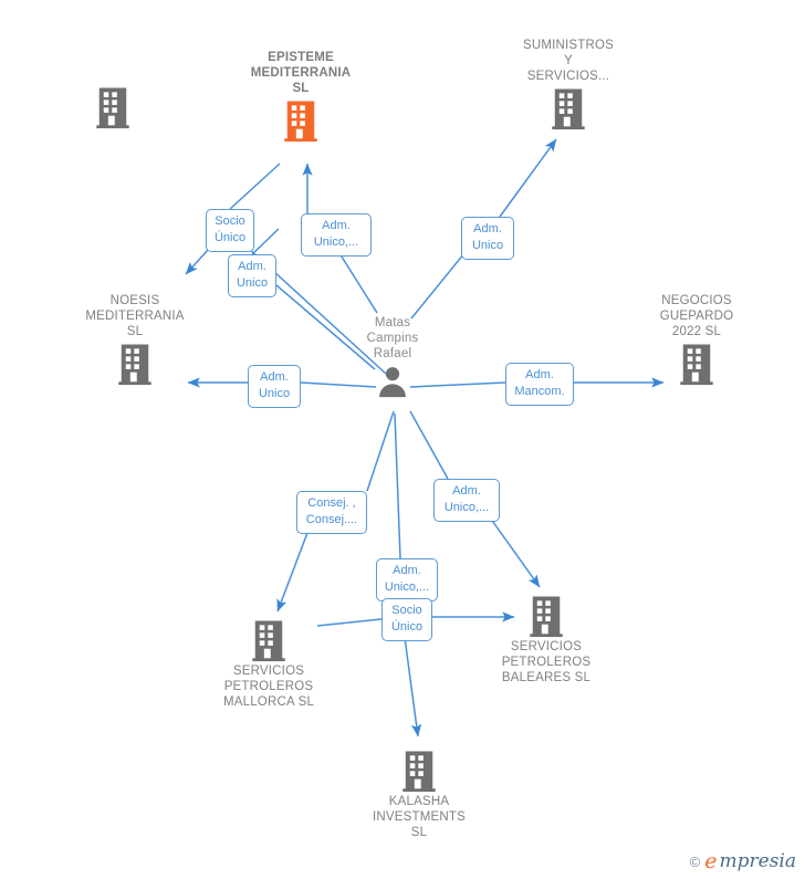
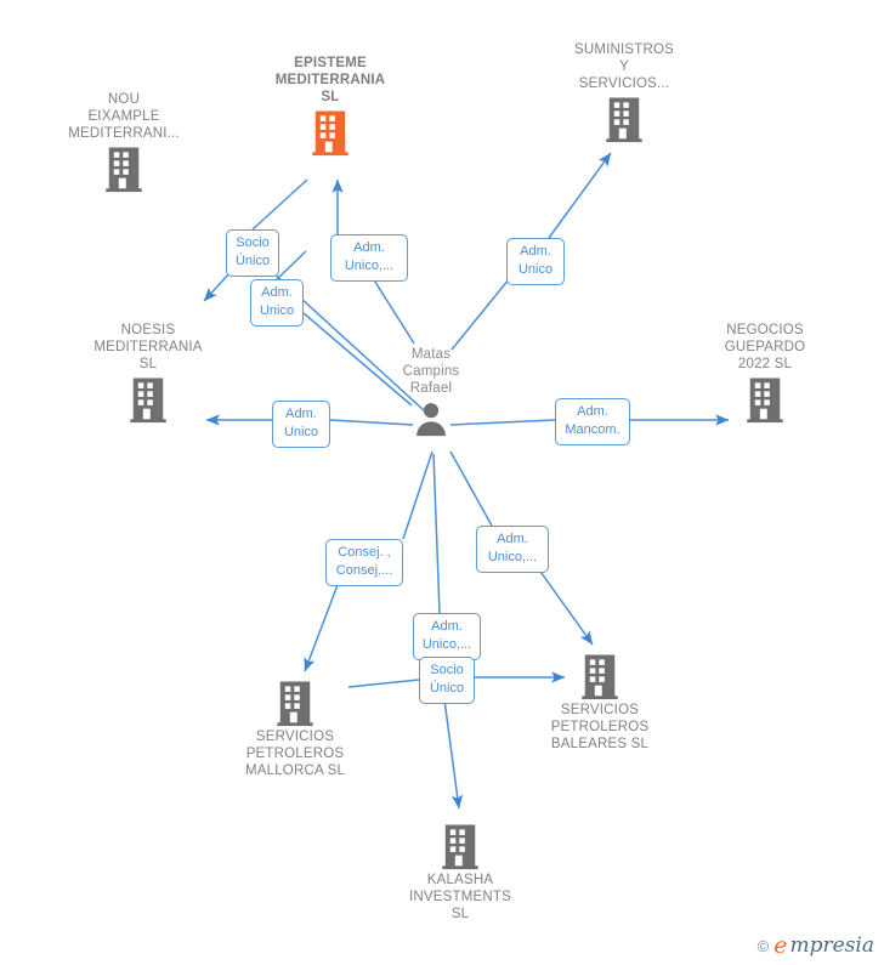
  EPISTEME
  MEDITERRANIA
  SL
+ NOU
+ EIXAMPLE
+ MEDITERRANI...
  SUMINISTROS
  Y
  SERVICIOS...
  NOESIS
  MEDITERRANIA
  SL
  NEGOCIOS
  GUEPARDO
  2022 SL
  Matas
  Campins
  Rafael
  SERVICIOS
  PETROLEROS
  MALLORCA SL
  SERVICIOS
  PETROLEROS
  BALEARES SL
  KALASHA
  INVESTMENTS
  SL
  Socio
  Único
  Adm.
  Unico
  Adm.
  Unico,...
  Adm.
  Unico
  Adm.
  Unico
  Adm.
  Mancom.
  Consej. ,
  Consej....
  Adm.
  Unico,...
  Adm.
  Unico,...
  Socio
  Único
  ©
  e
  mpresia
